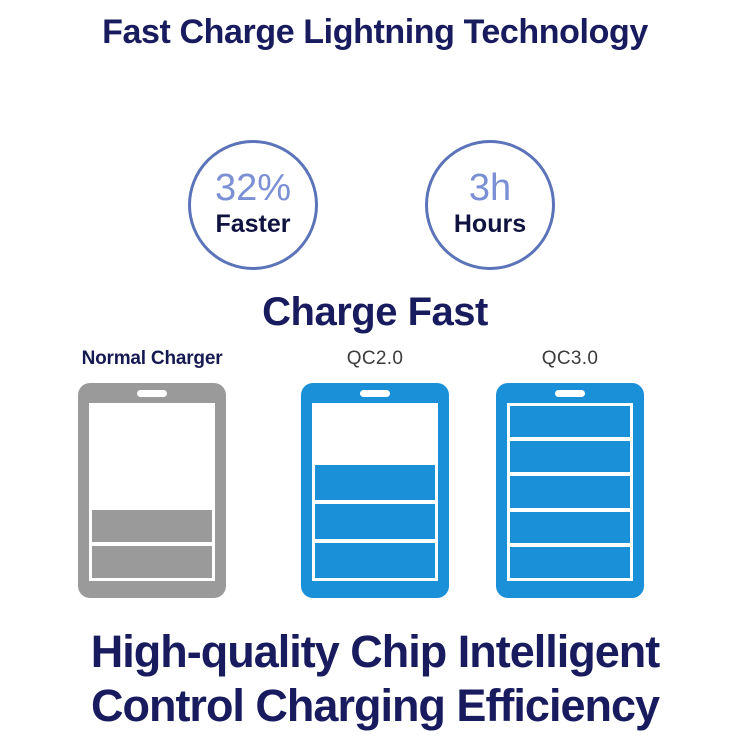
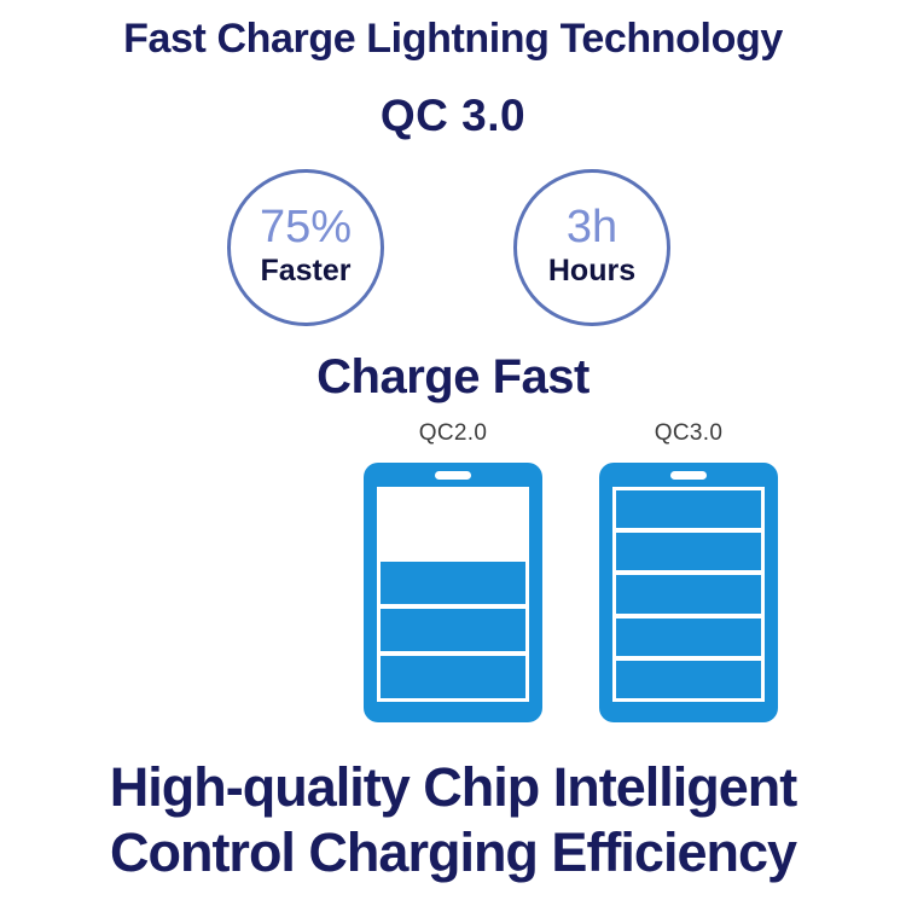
  Fast Charge Lightning Technology
+ QC 3.0
- 32%
+ 75%
  Faster
  3h
  Hours
  Charge Fast
- Normal Charger
  QC2.0
  QC3.0
  High-quality Chip Intelligent
  Control Charging Efficiency
